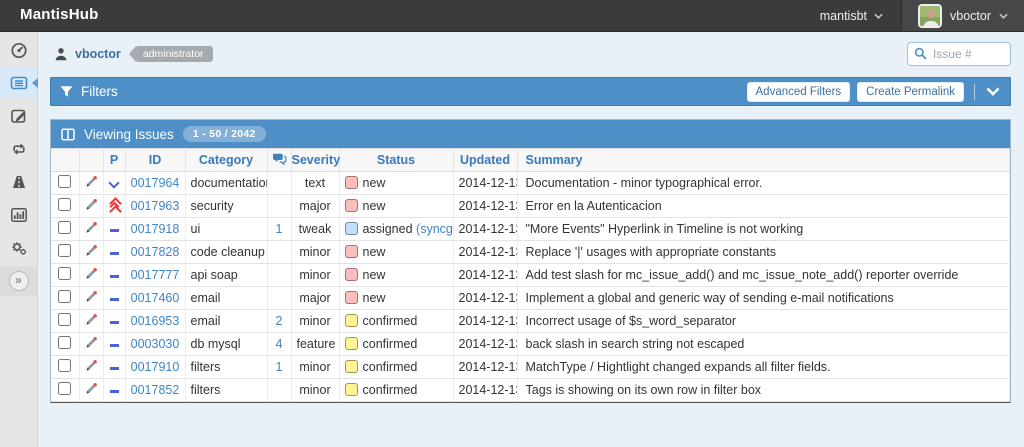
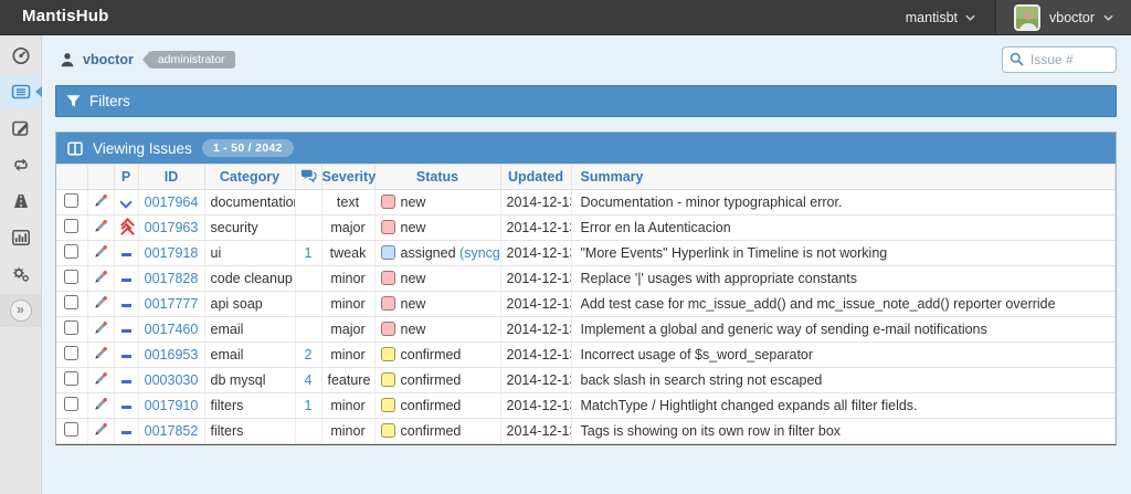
  MantisHub
  mantisbt
  vboctor
  »
  vboctor
  administrator
  Issue #
  Filters
- Advanced Filters
- Create Permalink
  Viewing Issues
  1 - 50 / 2042
  		P	ID	Category		Severity	Status	Updated	Summary
  			0017964	documentatio		text	new	2014-12-1	Documentation - minor typographical error.
  			0017963	security		major	new	2014-12-1	Error en la Autenticacion
  			0017918	ui	1	tweak	assigned (syncg	2014-12-1	"More Events" Hyperlink in Timeline is not working
  			0017828	code cleanup		minor	new	2014-12-1	Replace '|' usages with appropriate constants
- 			0017777	api soap		minor	new	2014-12-1	Add test slash for mc_issue_add() and mc_issue_note_add() reporter override
+ 			0017777	api soap		minor	new	2014-12-1	Add test case for mc_issue_add() and mc_issue_note_add() reporter override
  			0017460	email		major	new	2014-12-1	Implement a global and generic way of sending e-mail notifications
  			0016953	email	2	minor	confirmed	2014-12-1	Incorrect usage of $s_word_separator
  			0003030	db mysql	4	feature	confirmed	2014-12-1	back slash in search string not escaped
  			0017910	filters	1	minor	confirmed	2014-12-1	MatchType / Hightlight changed expands all filter fields.
  			0017852	filters		minor	confirmed	2014-12-1	Tags is showing on its own row in filter box
